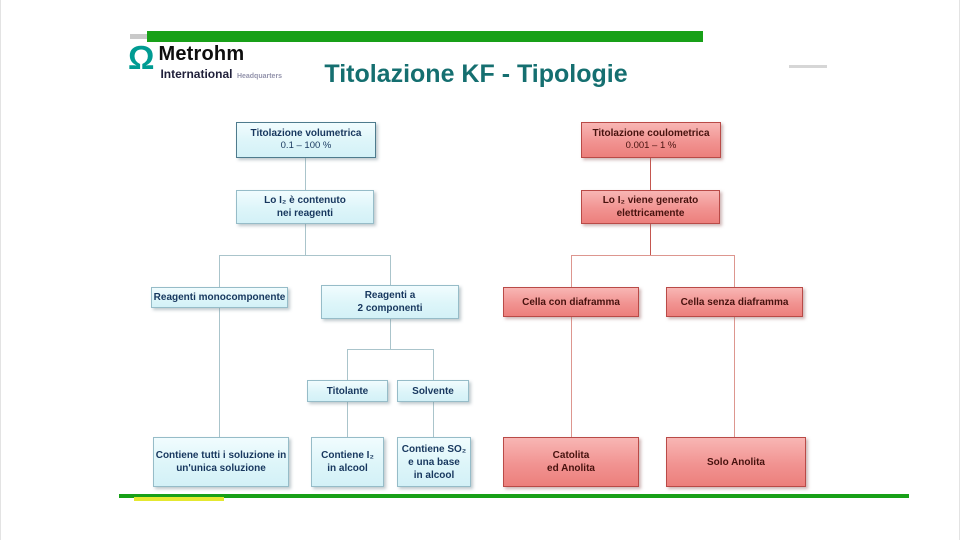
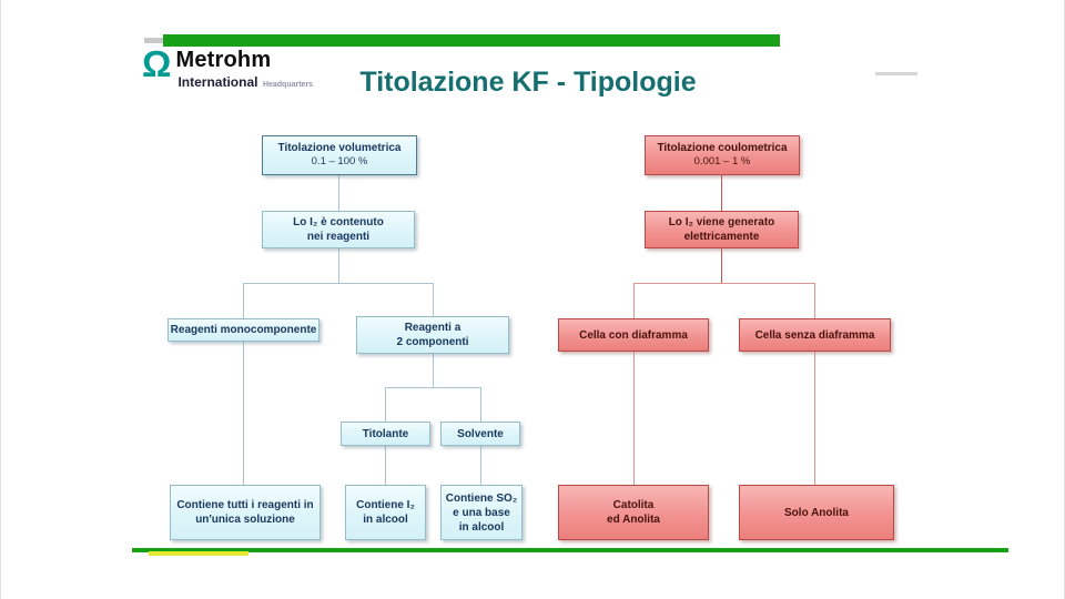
  Ω
  Metrohm
  Titolazione KF - Tipologie
  Titolazione volumetrica
  0.1 – 100 %
  Lo I₂ è contenuto
  nei reagenti
  Reagenti monocomponente
  Reagenti a
  2 componenti
  Titolante
  Solvente
- Contiene tutti i soluzione in
+ Contiene tutti i reagenti in
  un'unica soluzione
  Contiene I₂
  in alcool
  Contiene SO₂
  e una base
  in alcool
  Titolazione coulometrica
  0.001 – 1 %
  Lo I₂ viene generato
  elettricamente
  Cella con diaframma
  Cella senza diaframma
  Catolita
  ed Anolita
  Solo Anolita
